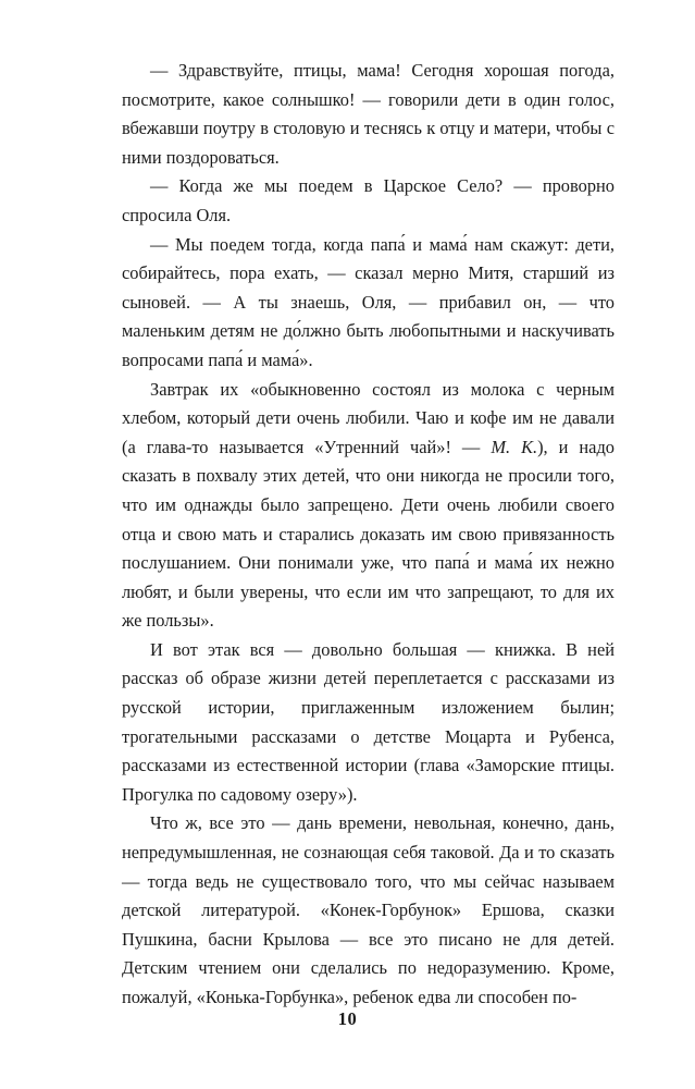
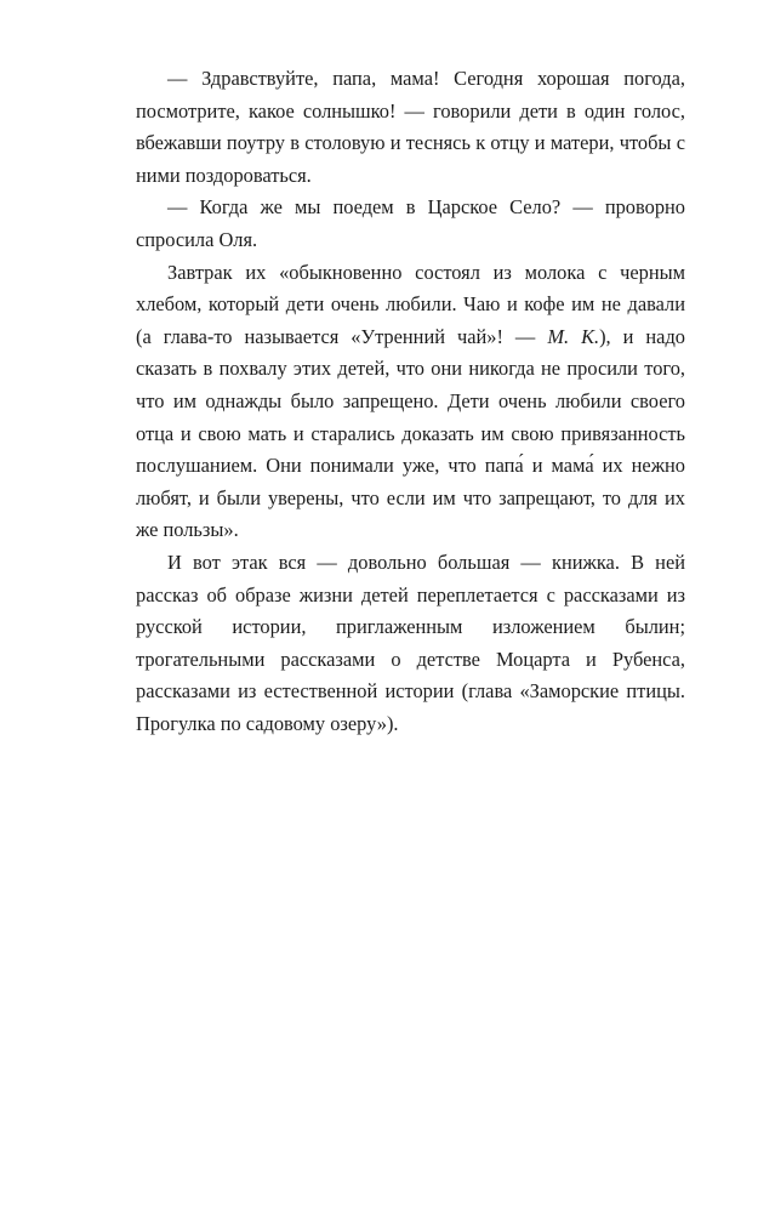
- — Здравствуйте, птицы, мама! Сегодня хорошая погода, посмотрите, какое солнышко! — говорили дети в один голос, вбежавши поутру в столовую и теснясь к отцу и матери, чтобы с ними поздороваться.
+ — Здравствуйте, папа, мама! Сегодня хорошая погода, посмотрите, какое солнышко! — говорили дети в один голос, вбежавши поутру в столовую и теснясь к отцу и матери, чтобы с ними поздороваться.
  — Когда же мы поедем в Царское Село? — проворно спросила Оля.
- — Мы поедем тогда, когда папа́ и мама́ нам скажут: дети, собирайтесь, пора ехать, — сказал мерно Митя, старший из сыновей. — А ты знаешь, Оля, — прибавил он, — что маленьким детям не до́лжно быть любопытными и наскучивать вопросами папа́ и мама́».
  Завтрак их «обыкновенно состоял из молока с черным хлебом, который дети очень любили. Чаю и кофе им не давали (а глава-то называется «Утренний чай»! — М. К.), и надо сказать в похвалу этих детей, что они никогда не просили того, что им однажды было запрещено. Дети очень любили своего отца и свою мать и старались доказать им свою привязанность послушанием. Они понимали уже, что папа́ и мама́ их нежно любят, и были уверены, что если им что запрещают, то для их же пользы».
  И вот этак вся — довольно большая — книжка. В ней рассказ об образе жизни детей переплетается с рассказами из русской истории, приглаженным изложением былин; трогательными рассказами о детстве Моцарта и Рубенса, рассказами из естественной истории (глава «Заморские птицы. Прогулка по садовому озеру»).
- Что ж, все это — дань времени, невольная, конечно, дань, непредумышленная, не сознающая себя таковой. Да и то сказать — тогда ведь не существовало того, что мы сейчас называем детской литературой. «Конек-Горбунок» Ершова, сказки Пушкина, басни Крылова — все это писано не для детей. Детским чтением они сделались по недоразумению. Кроме, пожалуй, «Конька-Горбунка», ребенок едва ли способен по-
- 10
